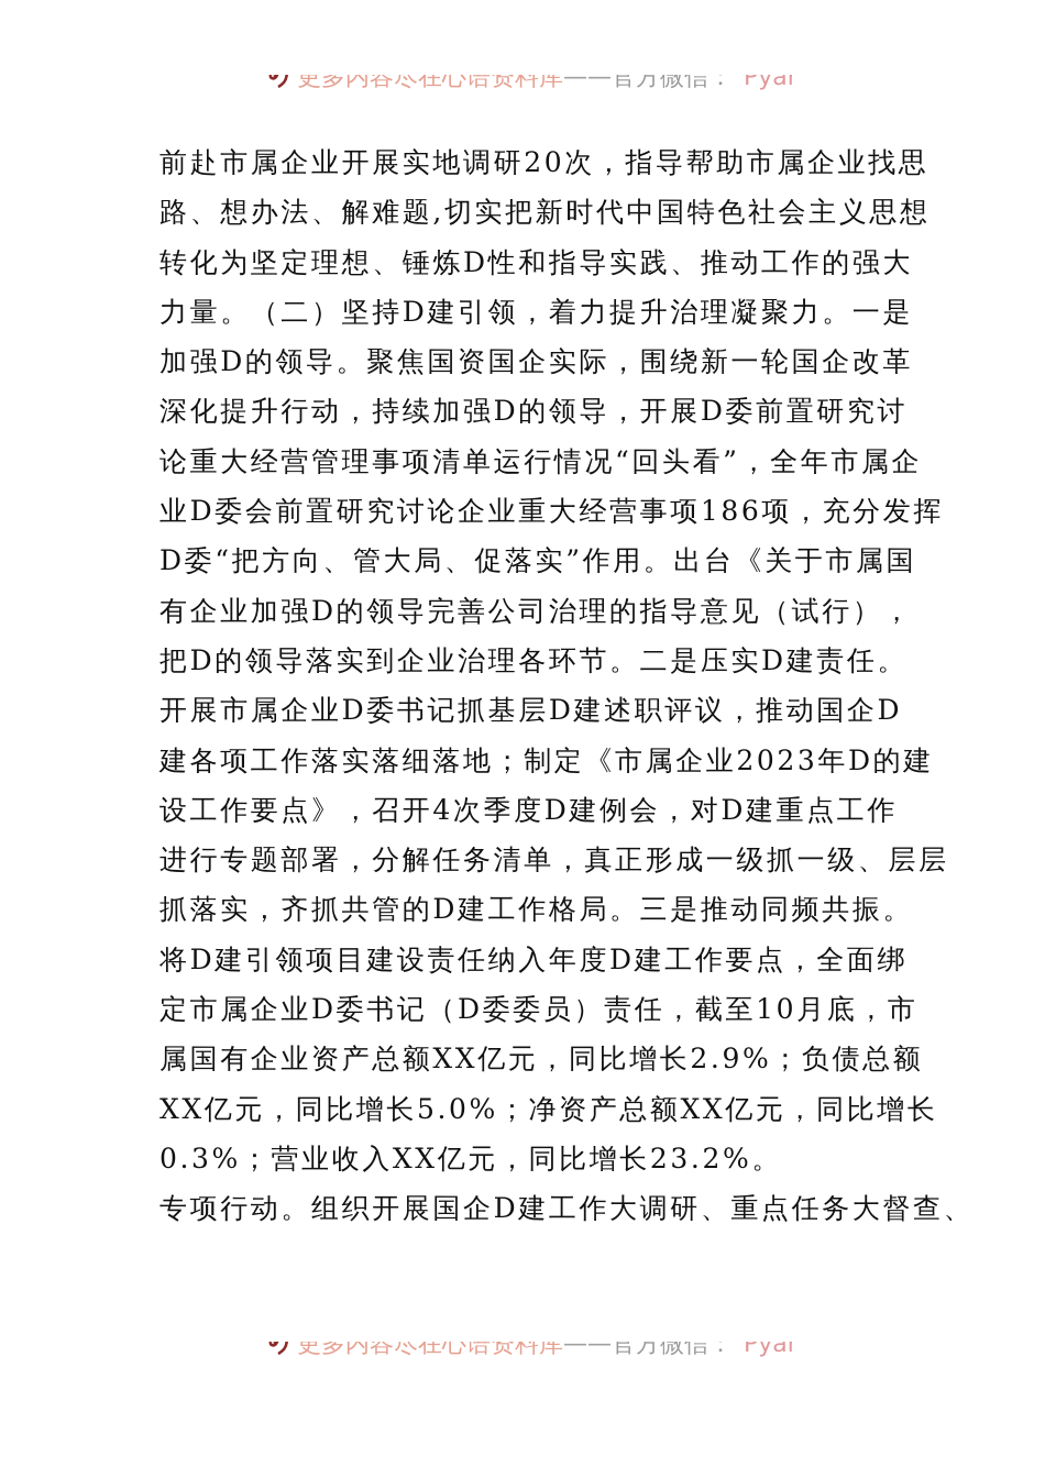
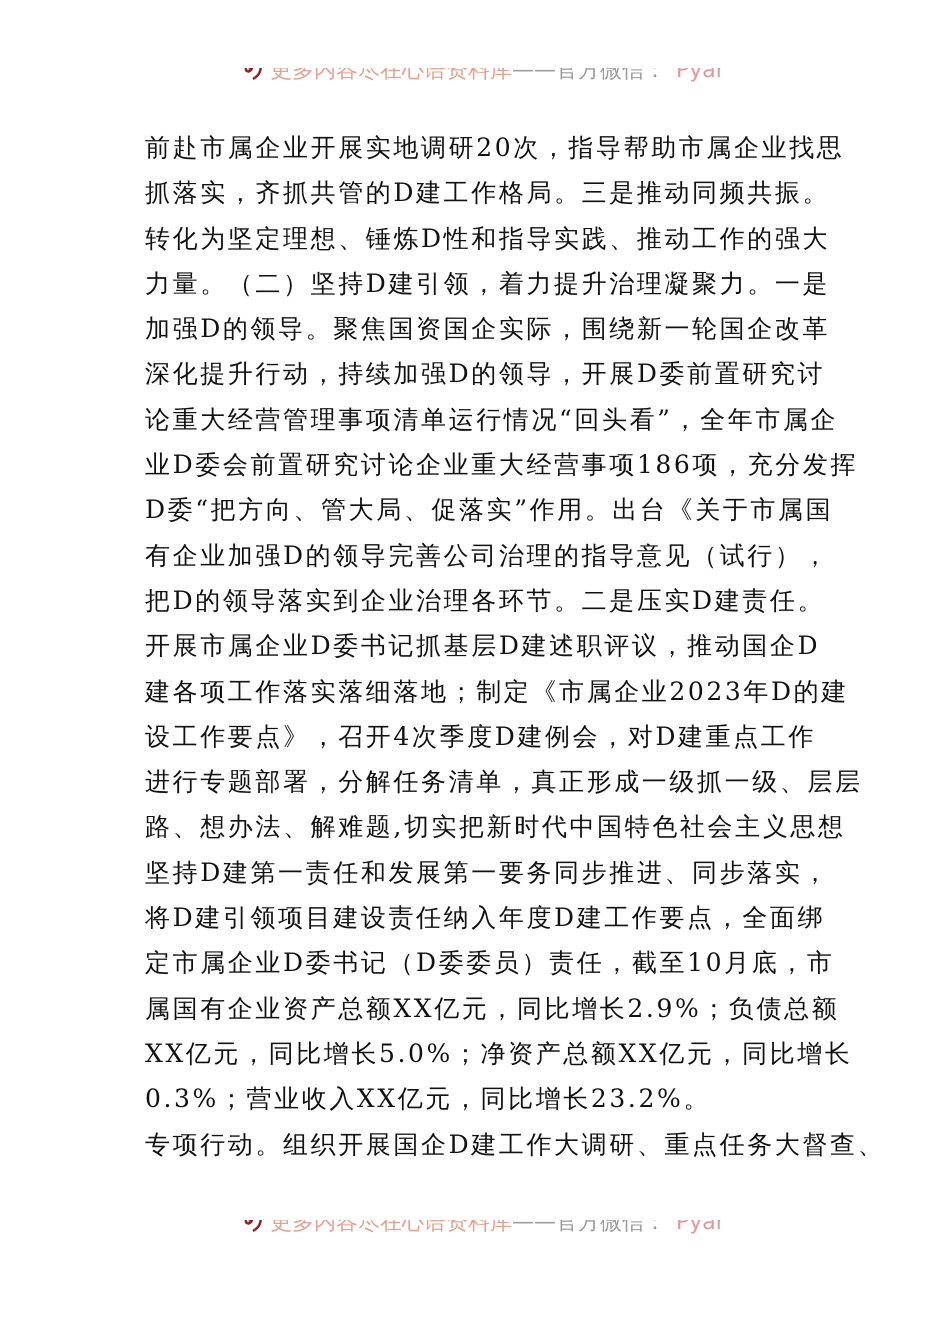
  更多内容尽在心语资料库
  ——
  官方微信：
  前赴市属企业开展实地调研20次，指导帮助市属企业找思
- 路、想办法、解难题,切实把新时代中国特色社会主义思想
+ 抓落实，齐抓共管的D建工作格局。三是推动同频共振。
  转化为坚定理想、锤炼D性和指导实践、推动工作的强大
  力量。（二）坚持D建引领，着力提升治理凝聚力。一是
  加强D的领导。聚焦国资国企实际，围绕新一轮国企改革
  深化提升行动，持续加强D的领导，开展D委前置研究讨
  论重大经营管理事项清单运行情况“回头看”，全年市属企
  业D委会前置研究讨论企业重大经营事项186项，充分发挥
  D委“把方向、管大局、促落实”作用。出台《关于市属国
  有企业加强D的领导完善公司治理的指导意见（试行），
  把D的领导落实到企业治理各环节。二是压实D建责任。
  开展市属企业D委书记抓基层D建述职评议，推动国企D
  建各项工作落实落细落地；制定《市属企业2023年D的建
  设工作要点》，召开4次季度D建例会，对D建重点工作
  进行专题部署，分解任务清单，真正形成一级抓一级、层层
- 抓落实，齐抓共管的D建工作格局。三是推动同频共振。
+ 路、想办法、解难题,切实把新时代中国特色社会主义思想
+ 坚持D建第一责任和发展第一要务同步推进、同步落实，
  将D建引领项目建设责任纳入年度D建工作要点，全面绑
  定市属企业D委书记（D委委员）责任，截至10月底，市
  属国有企业资产总额XX亿元，同比增长2.9%；负债总额
  XX亿元，同比增长5.0%；净资产总额XX亿元，同比增长
  0.3%；营业收入XX亿元，同比增长23.2%。
  专项行动。组织开展国企D建工作大调研、重点任务大督查、
  更多内容尽在心语资料库
  ——
  官方微信：
